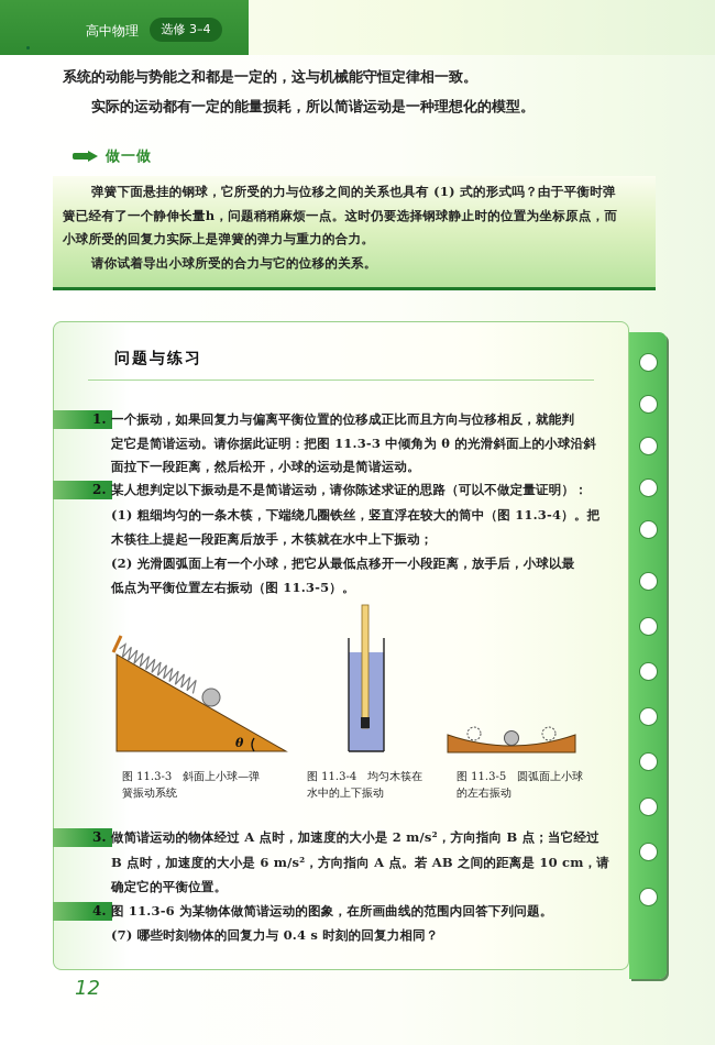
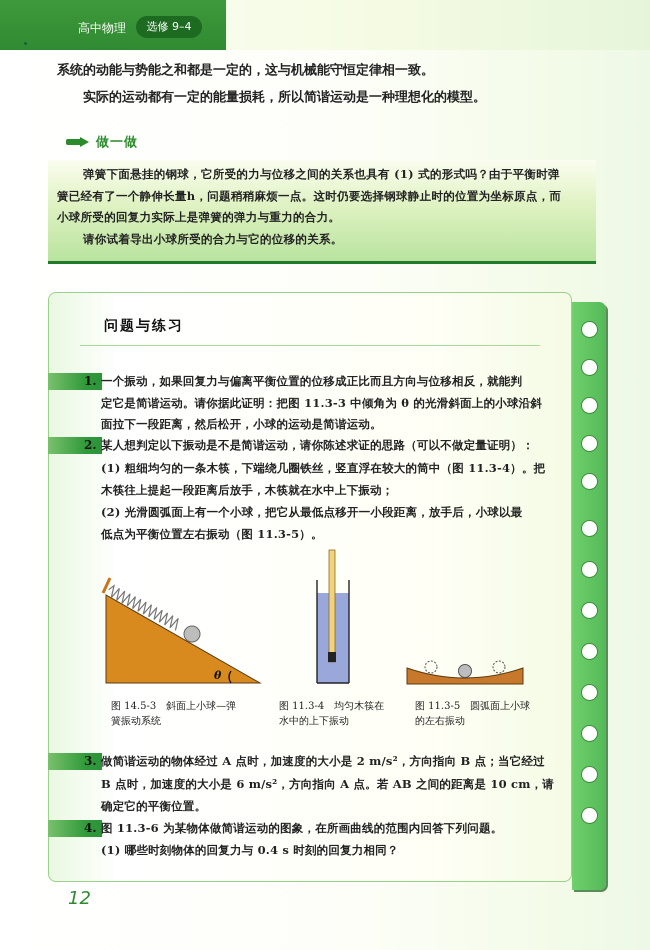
  高中物理
- 选修 3–4
+ 选修 9–4
  系统的动能与势能之和都是一定的，这与机械能守恒定律相一致。
  实际的运动都有一定的能量损耗，所以简谐运动是一种理想化的模型。
  做一做
  弹簧下面悬挂的钢球，它所受的力与位移之间的关系也具有 (1) 式的形式吗？由于平衡时弹
  簧已经有了一个静伸长量h，问题稍稍麻烦一点。这时仍要选择钢球静止时的位置为坐标原点，而
  小球所受的回复力实际上是弹簧的弹力与重力的合力。
  请你试着导出小球所受的合力与它的位移的关系。
  问题与练习
  1.
  一个振动，如果回复力与偏离平衡位置的位移成正比而且方向与位移相反，就能判
  定它是简谐运动。请你据此证明：把图 11.3-3 中倾角为 θ 的光滑斜面上的小球沿斜
  面拉下一段距离，然后松开，小球的运动是简谐运动。
  2.
  某人想判定以下振动是不是简谐运动，请你陈述求证的思路（可以不做定量证明）：
  (1) 粗细均匀的一条木筷，下端绕几圈铁丝，竖直浮在较大的筒中（图 11.3-4）。把
  木筷往上提起一段距离后放手，木筷就在水中上下振动；
  (2) 光滑圆弧面上有一个小球，把它从最低点移开一小段距离，放手后，小球以最
  低点为平衡位置左右振动（图 11.3-5）。
  θ
- 图 11.3-3 斜面上小球—弹
+ 图 14.5-3 斜面上小球—弹
  簧振动系统
  图 11.3-4 均匀木筷在
  水中的上下振动
  图 11.3-5 圆弧面上小球
  的左右振动
  3.
  做简谐运动的物体经过 A 点时，加速度的大小是 2 m/s²，方向指向 B 点；当它经过
  B 点时，加速度的大小是 6 m/s²，方向指向 A 点。若 AB 之间的距离是 10 cm，请
  确定它的平衡位置。
  4.
  图 11.3-6 为某物体做简谐运动的图象，在所画曲线的范围内回答下列问题。
- (7) 哪些时刻物体的回复力与 0.4 s 时刻的回复力相同？
+ (1) 哪些时刻物体的回复力与 0.4 s 时刻的回复力相同？
  12
